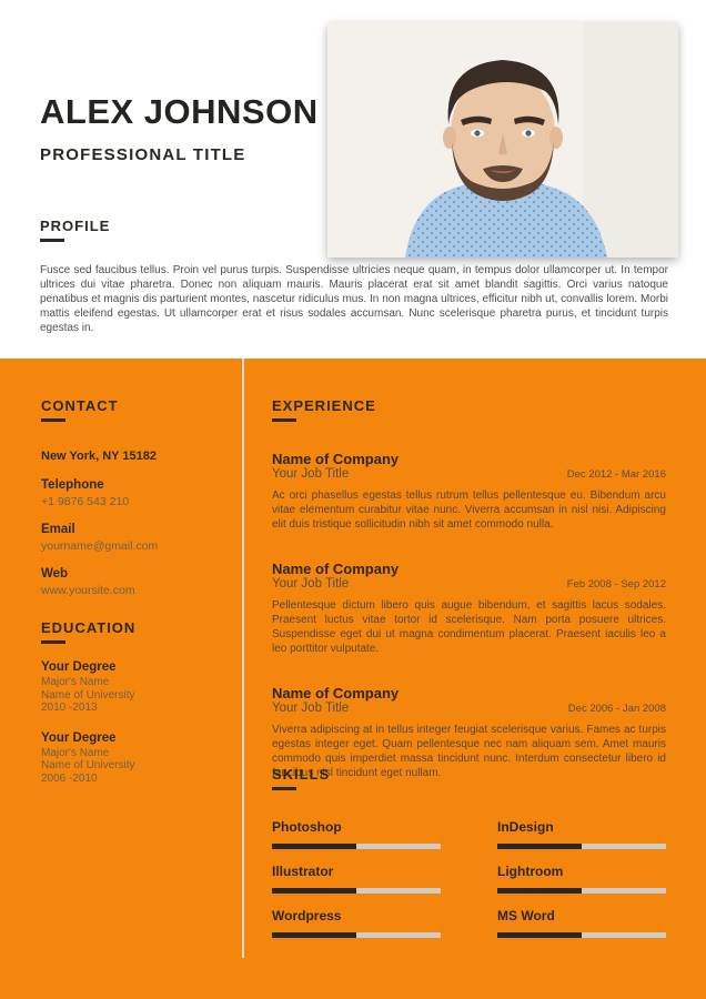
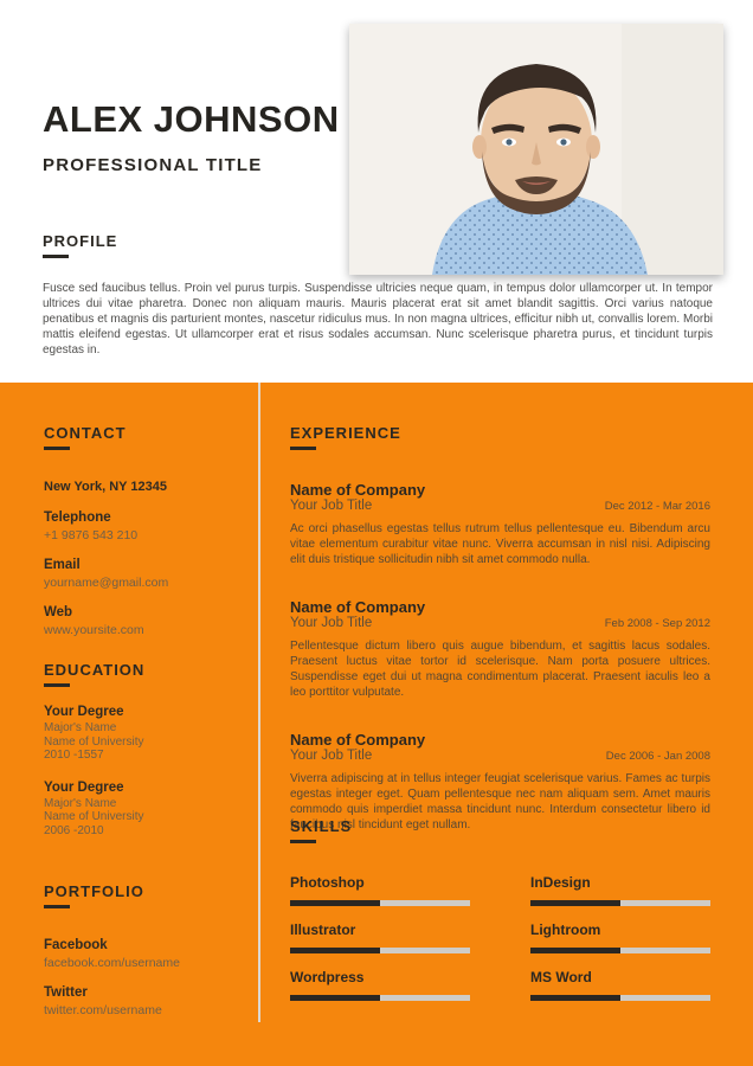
  ALEX JOHNSON
  PROFESSIONAL TITLE
  PROFILE
  Fusce sed faucibus tellus. Proin vel purus turpis. Suspendisse ultricies neque quam, in tempus dolor ullamcorper ut. In tempor ultrices dui vitae pharetra. Donec non aliquam mauris. Mauris placerat erat sit amet blandit sagittis. Orci varius natoque penatibus et magnis dis parturient montes, nascetur ridiculus mus. In non magna ultrices, efficitur nibh ut, convallis lorem. Morbi mattis eleifend egestas. Ut ullamcorper erat et risus sodales accumsan. Nunc scelerisque pharetra purus, et tincidunt turpis egestas in.
  CONTACT
- New York, NY 15182
+ New York, NY 12345
  Telephone
  +1 9876 543 210
  Email
  yourname@gmail.com
  Web
  www.yoursite.com
  EDUCATION
  Your Degree
  Major's Name
  Name of University
- 2010 -2013
+ 2010 -1557
  Your Degree
  Major's Name
  Name of University
  2006 -2010
+ PORTFOLIO
+ Facebook
+ facebook.com/username
+ Twitter
+ twitter.com/username
  EXPERIENCE
  Name of Company
  Your Job Title
  Dec 2012 - Mar 2016
  Ac orci phasellus egestas tellus rutrum tellus pellentesque eu. Bibendum arcu vitae elementum curabitur vitae nunc. Viverra accumsan in nisl nisi. Adipiscing elit duis tristique sollicitudin nibh sit amet commodo nulla.
  Name of Company
  Your Job Title
  Feb 2008 - Sep 2012
  Pellentesque dictum libero quis augue bibendum, et sagittis lacus sodales. Praesent luctus vitae tortor id scelerisque. Nam porta posuere ultrices. Suspendisse eget dui ut magna condimentum placerat. Praesent iaculis leo a leo porttitor vulputate.
  Name of Company
  Your Job Title
  Dec 2006 - Jan 2008
  Viverra adipiscing at in tellus integer feugiat scelerisque varius. Fames ac turpis egestas integer eget. Quam pellentesque nec nam aliquam sem. Amet mauris commodo quis imperdiet massa tincidunt nunc. Interdum consectetur libero id faucibus nisl tincidunt eget nullam.
  SKILLS
  Photoshop
  InDesign
  Illustrator
  Lightroom
  Wordpress
  MS Word
